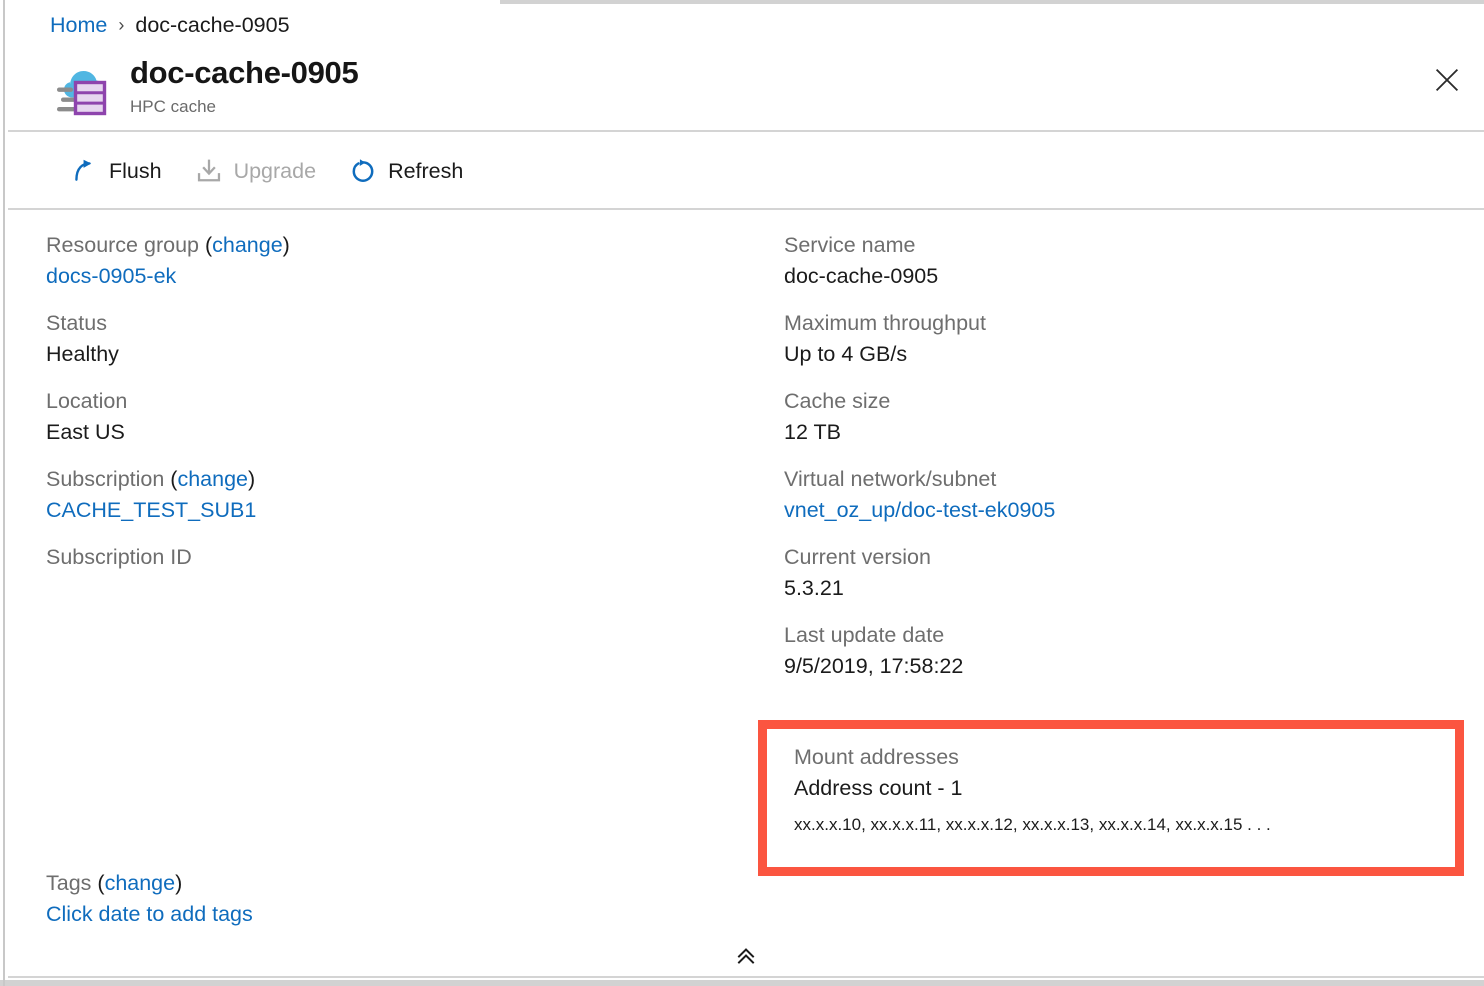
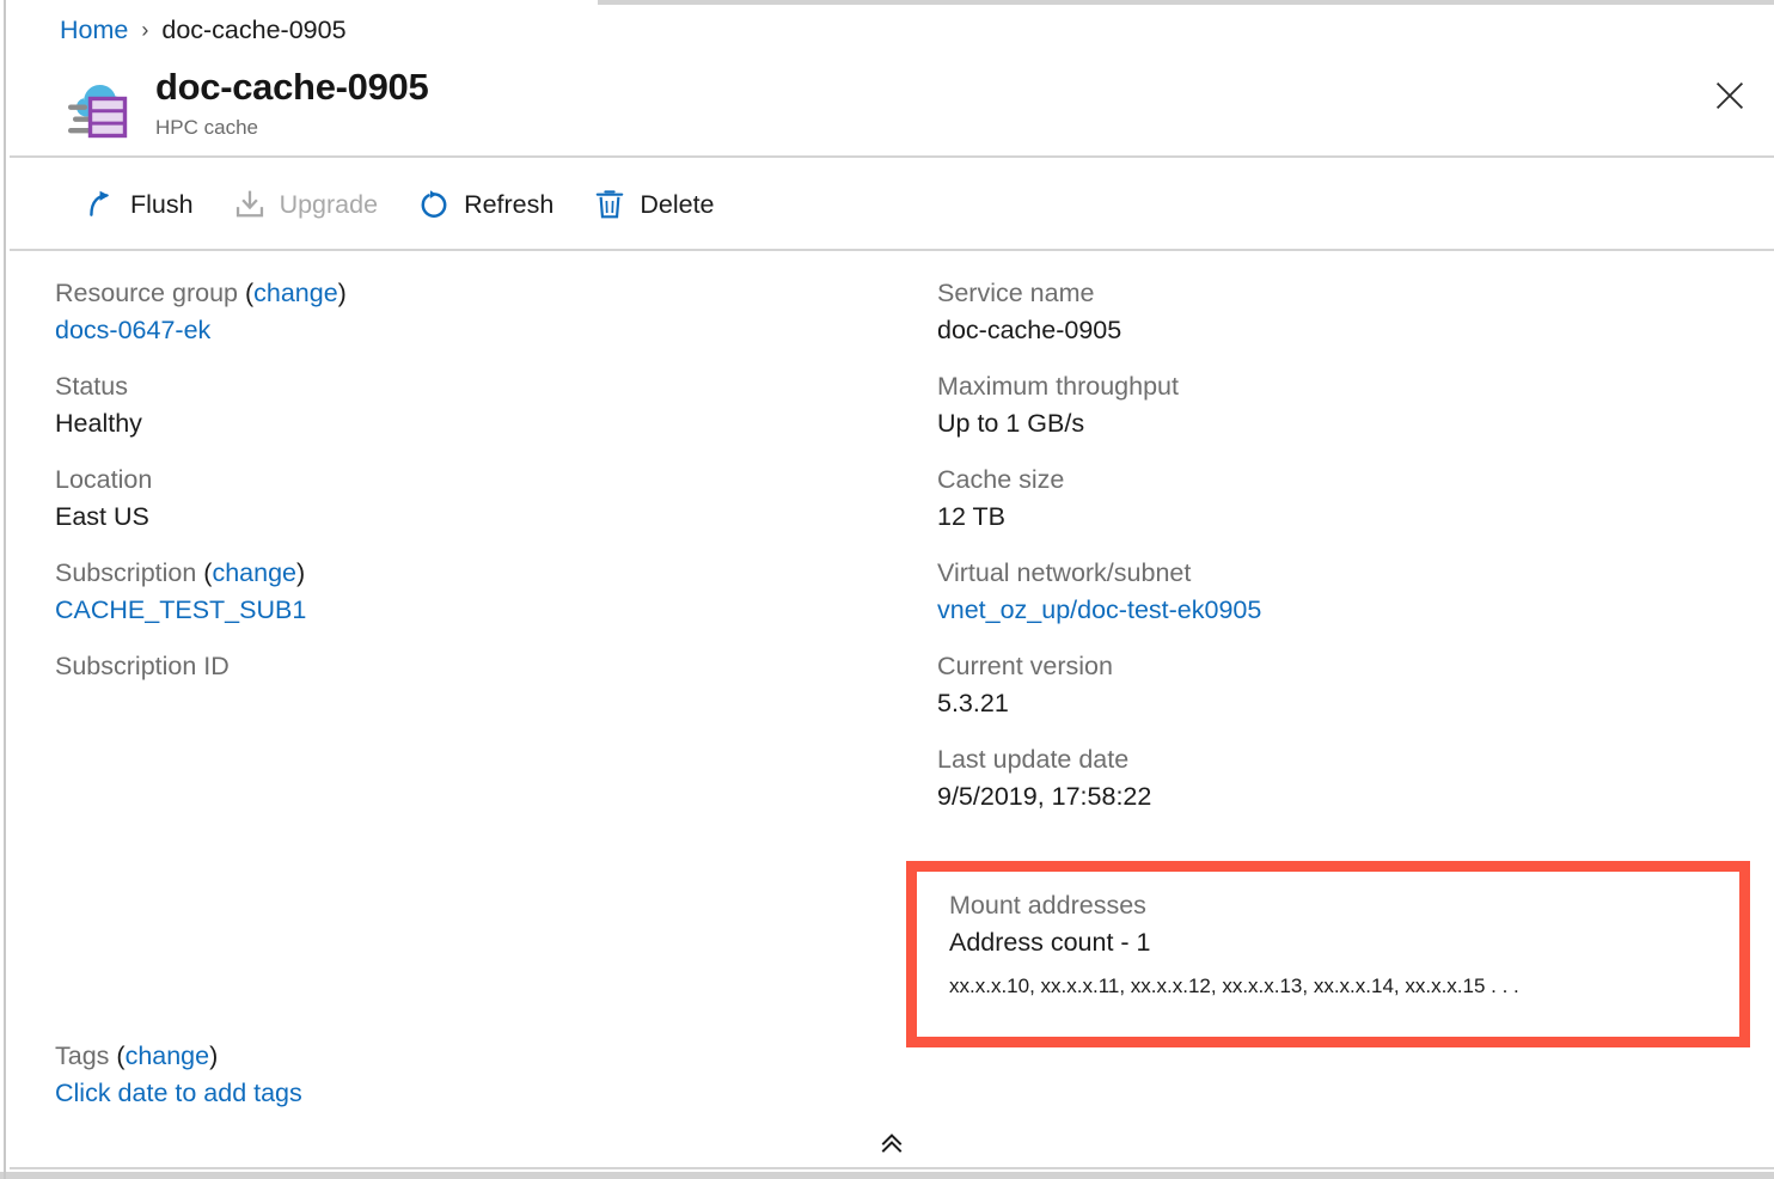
  Home
  ›
  doc-cache-0905
  doc-cache-0905
  HPC cache
  Flush
  Upgrade
  Refresh
+ Delete
  Resource group (change)
- docs-0905-ek
+ docs-0647-ek
  Status
  Healthy
  Location
  East US
  Subscription (change)
  CACHE_TEST_SUB1
  Subscription ID
  Tags (change)
  Click date to add tags
  Service name
  doc-cache-0905
  Maximum throughput
- Up to 4 GB/s
+ Up to 1 GB/s
  Cache size
  12 TB
  Virtual network/subnet
  vnet_oz_up/doc-test-ek0905
  Current version
  5.3.21
  Last update date
  9/5/2019, 17:58:22
  Mount addresses
  Address count - 1
  xx.x.x.10, xx.x.x.11, xx.x.x.12, xx.x.x.13, xx.x.x.14, xx.x.x.15 . . .
